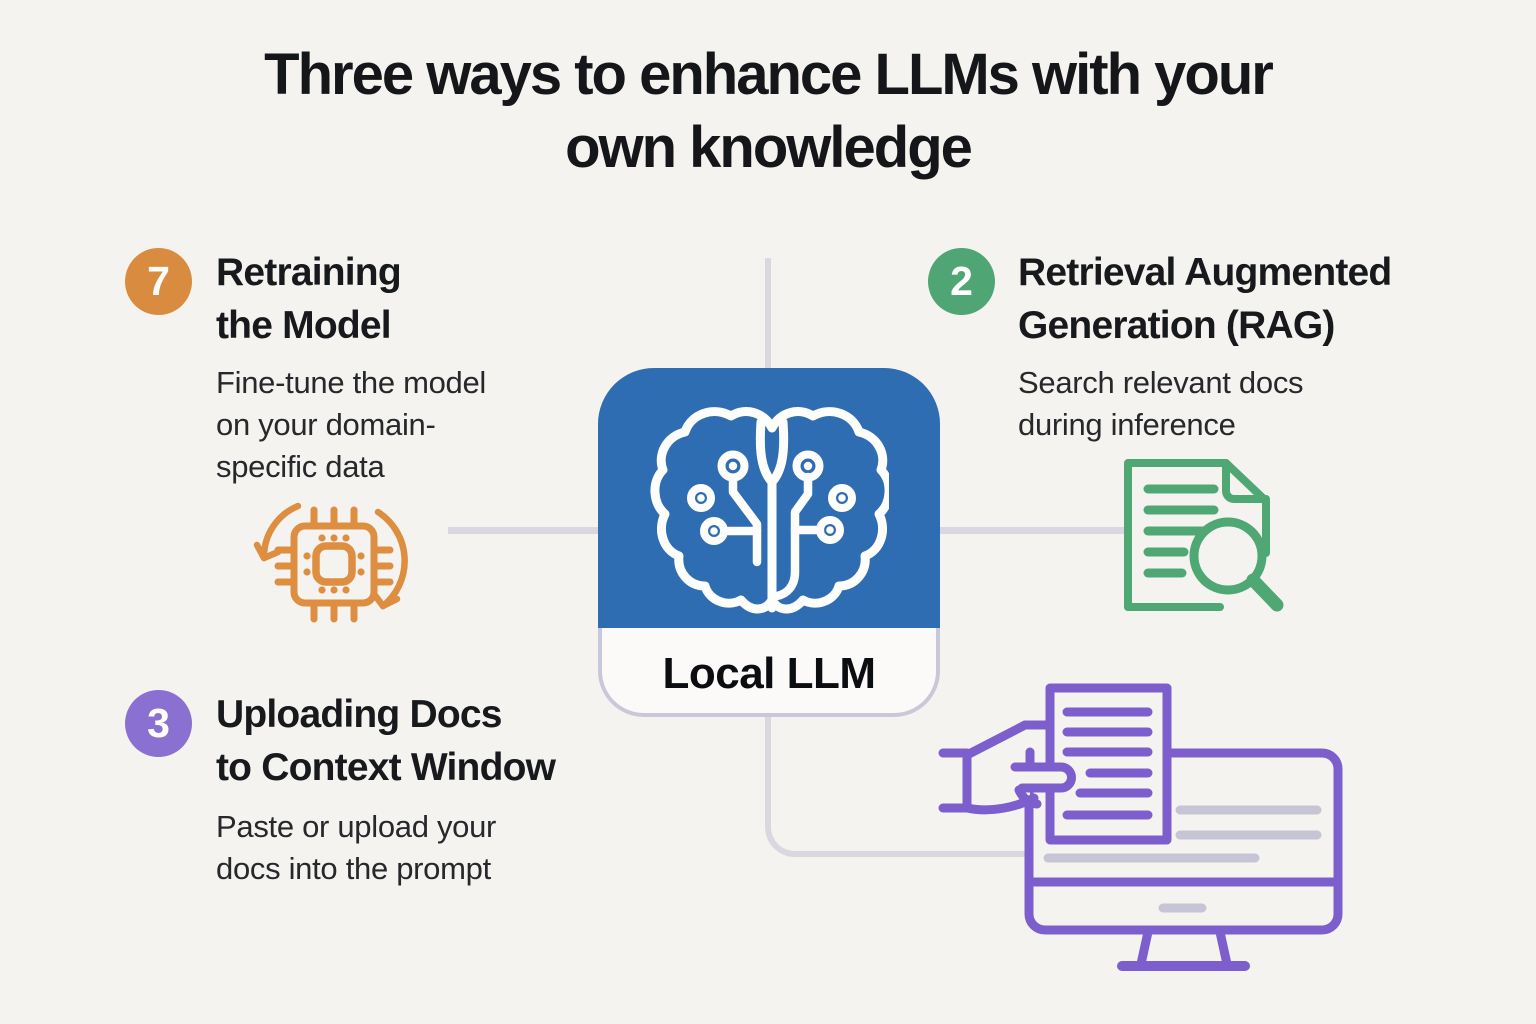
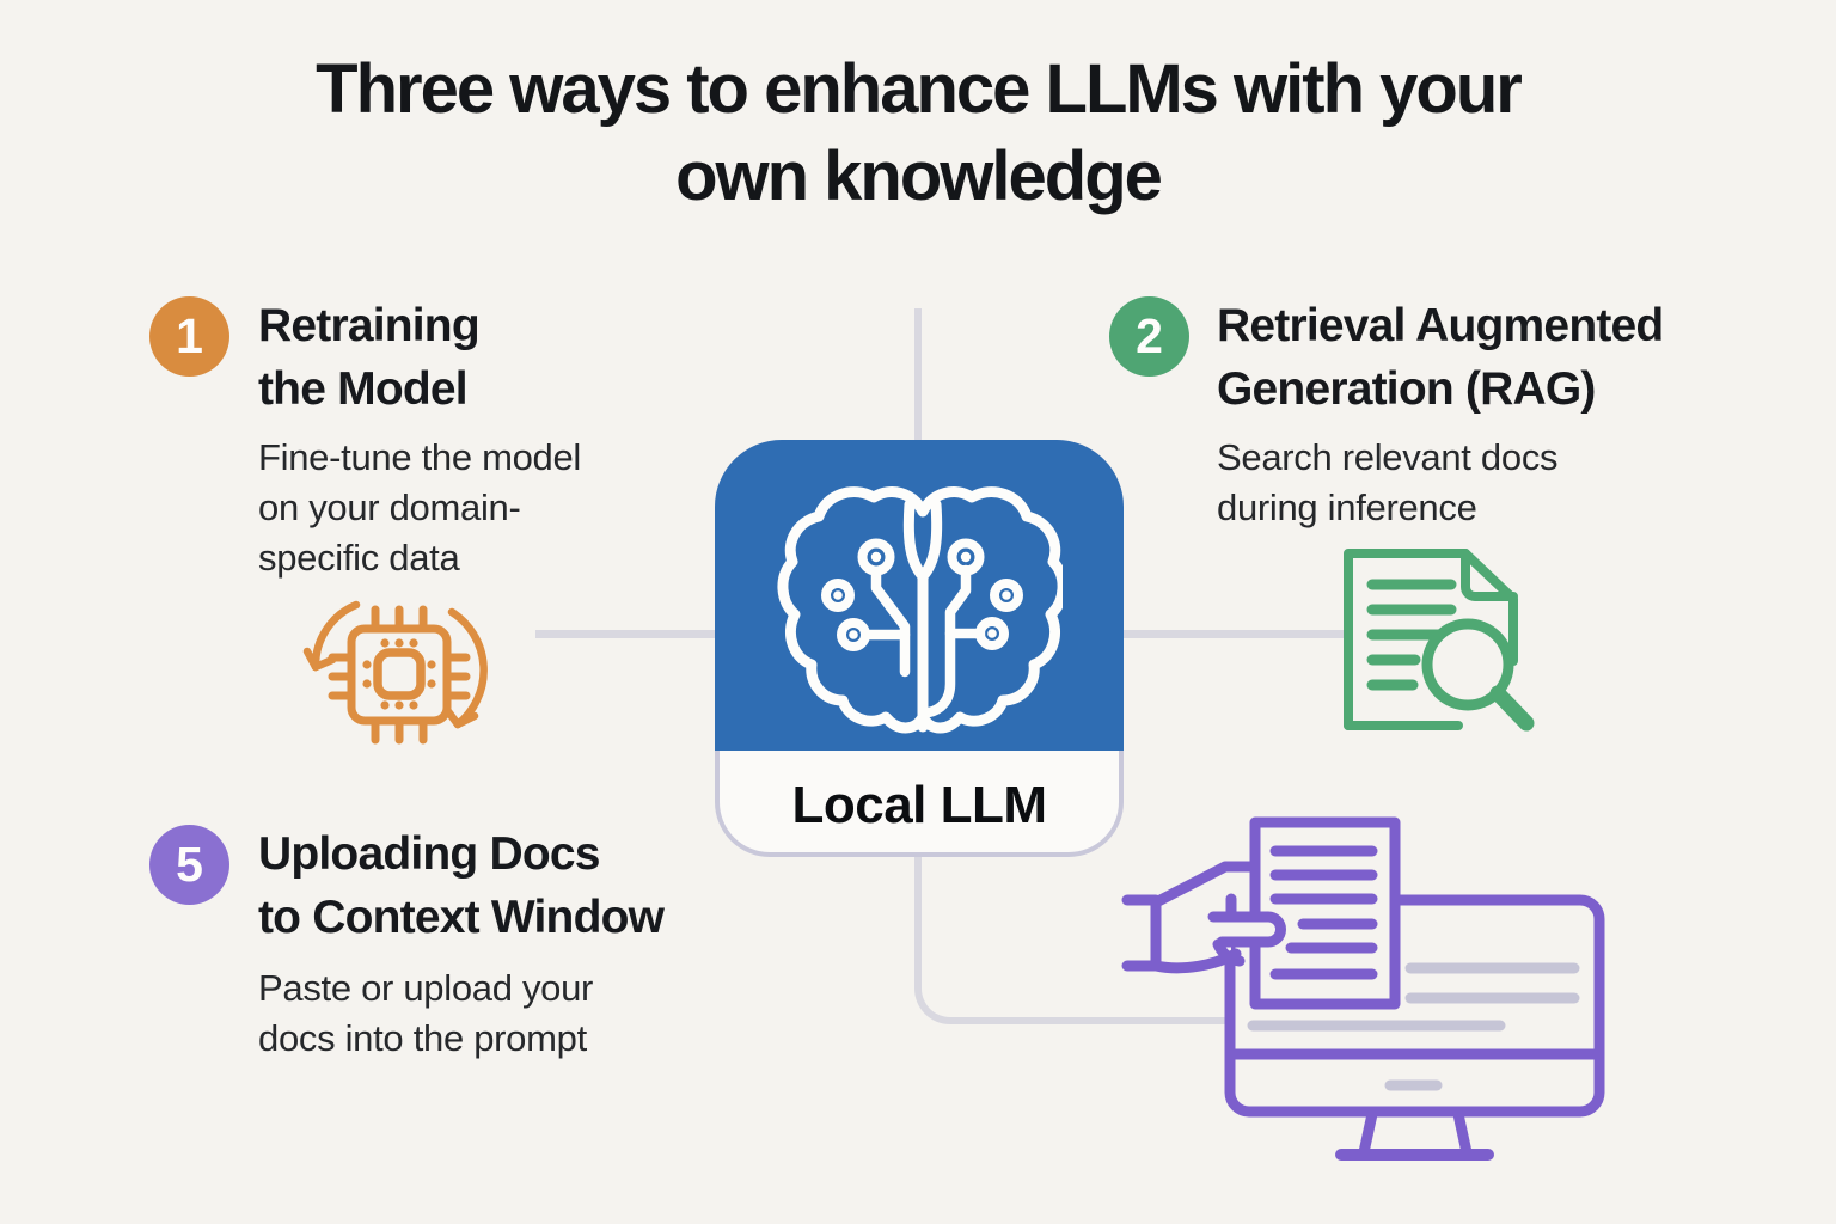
  Three ways to enhance LLMs with your
  own knowledge
- 7
+ 1
  Retraining
  the Model
  Fine-tune the model
  on your domain-
  specific data
  2
  Retrieval Augmented
  Generation (RAG)
  Search relevant docs
  during inference
- 3
+ 5
  Uploading Docs
  to Context Window
  Paste or upload your
  docs into the prompt
  Local LLM
